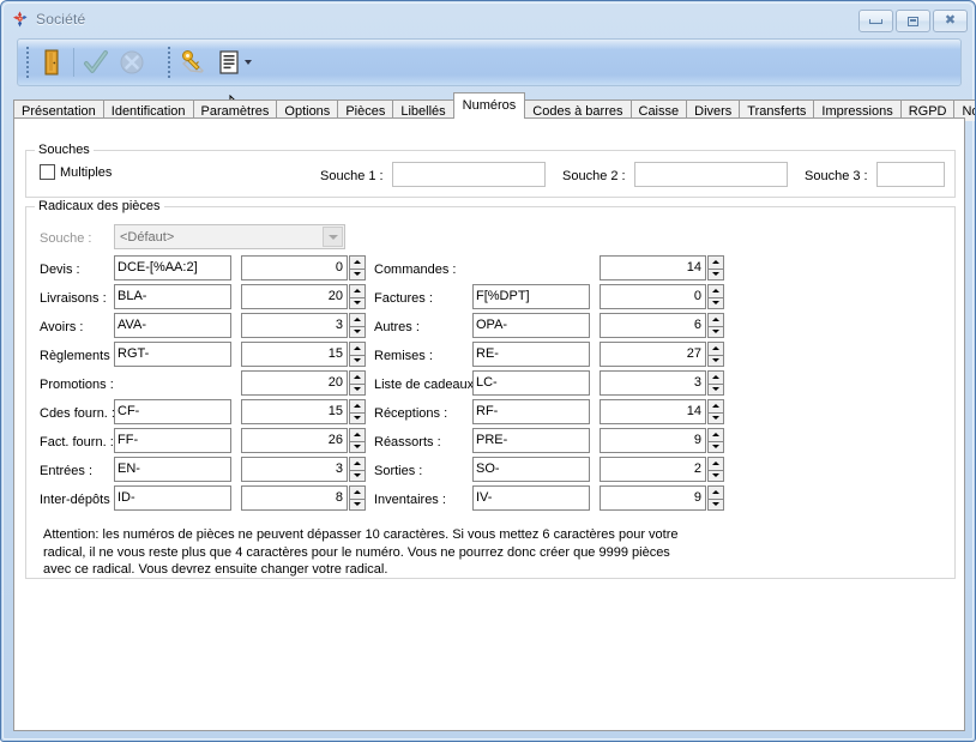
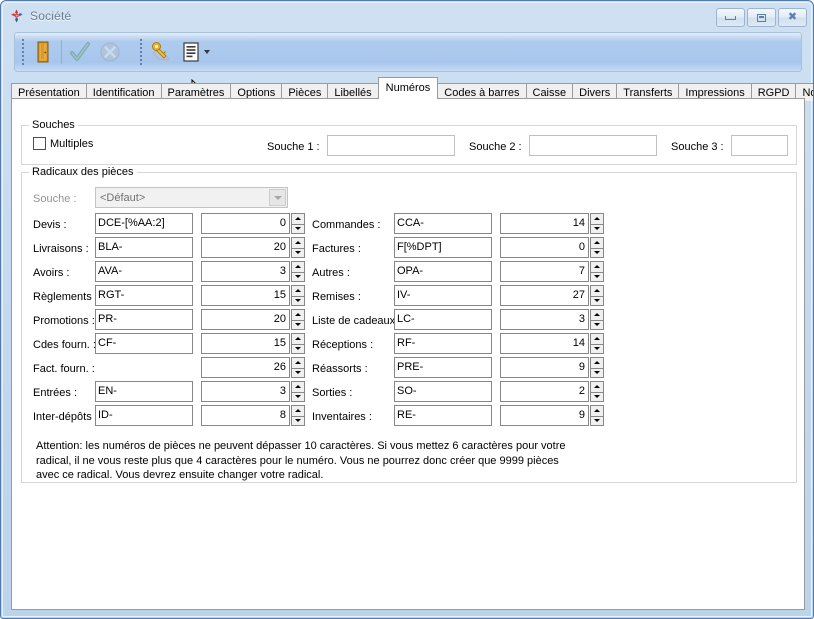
  Société
  ✖
  Présentation
  Identification
  Paramètres
  Options
  Pièces
  Libellés
  Numéros
  Codes à barres
  Caisse
  Divers
  Transferts
  Impressions
  RGPD
  Souches
  Multiples
  Souche 1 :
  Souche 2 :
  Souche 3 :
  Radicaux des pièces
  Souche :
  <Défaut>
  Devis :
  DCE-[%AA:2]
  0
  Livraisons :
  BLA-
  20
  Avoirs :
  AVA-
  3
  Règlements
  RGT-
  15
  Promotions :
+ PR-
  20
  Cdes fourn.
  CF-
  15
  Fact. fourn. :
- FF-
  26
  Entrées :
  EN-
  3
  Inter-dépôts
  ID-
  8
  Commandes :
+ CCA-
  14
  Factures :
  F[%DPT]
  0
  Autres :
  OPA-
- 6
+ 7
  Remises :
- RE-
+ IV-
  27
  Liste de cadeaux
  LC-
  3
  Réceptions :
  RF-
  14
  Réassorts :
  PRE-
  9
  Sorties :
  SO-
  2
  Inventaires :
- IV-
+ RE-
  9
  Attention: les numéros de pièces ne peuvent dépasser 10 caractères. Si vous mettez 6 caractères pour votre radical, il ne vous reste plus que 4 caractères pour le numéro. Vous ne pourrez donc créer que 9999 pièces avec ce radical. Vous devrez ensuite changer votre radical.
